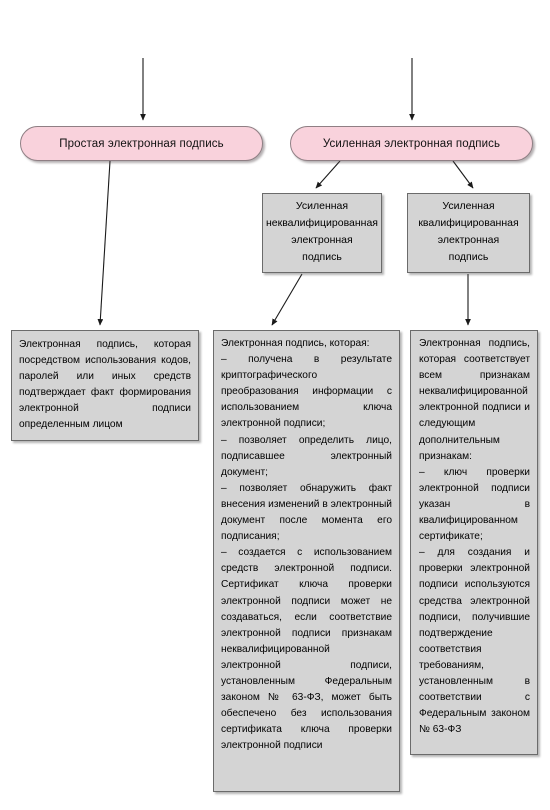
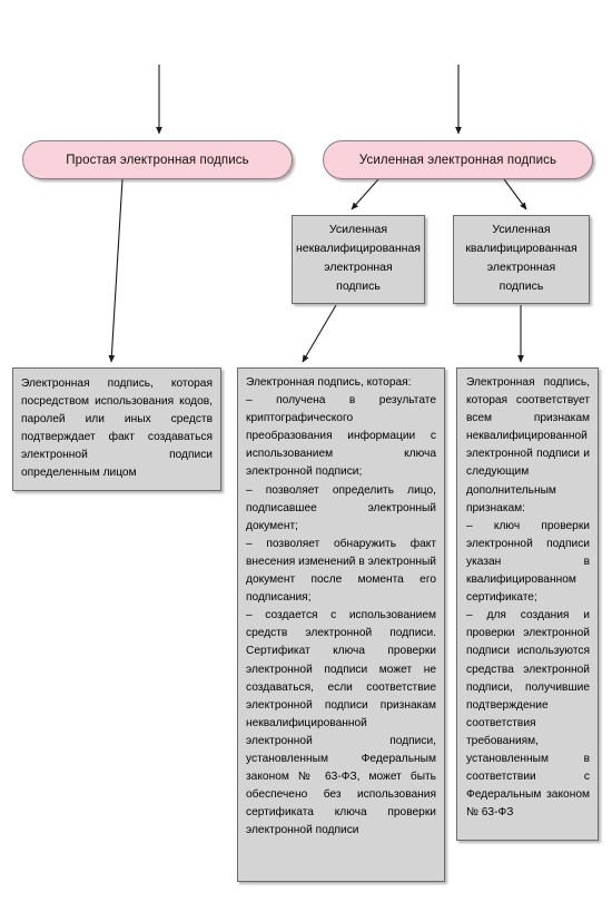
  Простая электронная подпись
  Усиленная электронная подпись
  Усиленная
  неквалифицированная
  электронная
  подпись
  Усиленная
  квалифицированная
  электронная
  подпись
- Электронная подпись, которая посредством использования кодов, паролей или иных средств под­тверждает факт формирования электронной подписи определен­ным лицом
+ Электронная подпись, которая посредством использования кодов, паролей или иных средств под­тверждает факт создаваться электронной подписи определен­ным лицом
  Электронная подпись, которая:
  – получена в результате крип­тографического преобразования информации с использованием ключа электронной подписи;
  – позволяет определить лицо, подписавшее электронный документ;
  – позволяет обнаружить факт внесения изменений в электрон­ный документ после момента его подписания;
  – создается с использованием средств электронной подписи. Сертификат ключа проверки электронной подписи может не создаваться, если соот­ветствие электронной подписи признакам неквалифициро­ванной электронной подписи, установленным Федеральным законом № 63-ФЗ, может быть обеспечено без использования сертификата ключа проверки электронной подписи
  Электронная подпись, которая соответствует всем признакам не­квалифицированной электронной подписи и следующим дополни­тельным признакам:
  – ключ проверки электронной подписи указан в квалифи­цированном серти­фикате;
  – для создания и про­верки электронной подписи используются средства электронной подписи, получившие подтверждение соот­ветствия требовани­ям, установленным в соответствии с Фе­деральным законом № 63-ФЗ
